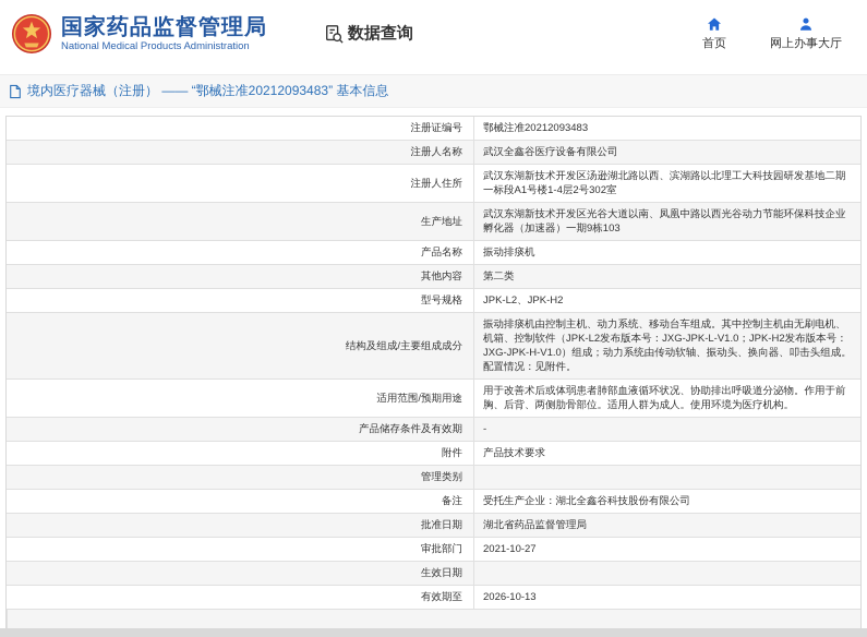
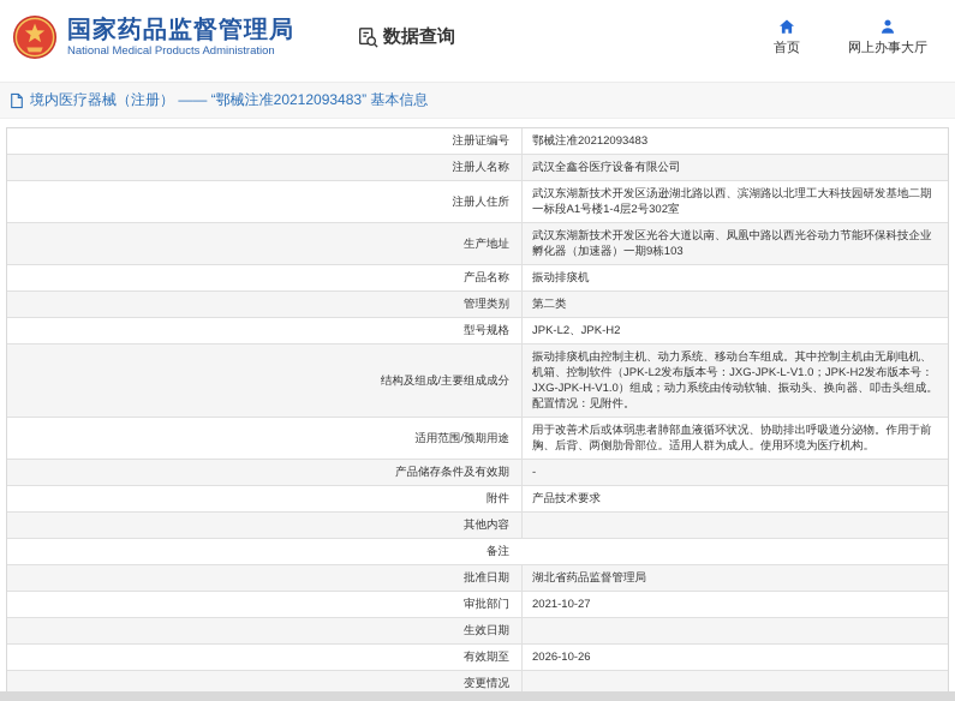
  国家药品监督管理局
  National Medical Products Administration
  数据查询
  首页
  网上办事大厅
  境内医疗器械（注册） —— “鄂械注准20212093483” 基本信息
  注册证编号
  鄂械注准20212093483
  注册人名称
  武汉全鑫谷医疗设备有限公司
  注册人住所
  武汉东湖新技术开发区汤逊湖北路以西、滨湖路以北理工大科技园研发基地二期一标段A1号楼1-4层2号302室
  生产地址
  武汉东湖新技术开发区光谷大道以南、凤凰中路以西光谷动力节能环保科技企业孵化器（加速器）一期9栋103
  产品名称
  振动排痰机
- 其他内容
+ 管理类别
  第二类
  型号规格
  JPK-L2、JPK-H2
  结构及组成/主要组成成分
  振动排痰机由控制主机、动力系统、移动台车组成。其中控制主机由无刷电机、机箱、控制软件（JPK-L2发布版本号：JXG-JPK-L-V1.0；JPK-H2发布版本号：JXG-JPK-H-V1.0）组成；动力系统由传动软轴、振动头、换向器、叩击头组成。配置情况：见附件。
  适用范围/预期用途
  用于改善术后或体弱患者肺部血液循环状况、协助排出呼吸道分泌物。作用于前胸、后背、两侧肋骨部位。适用人群为成人。使用环境为医疗机构。
  产品储存条件及有效期
  -
  附件
  产品技术要求
- 管理类别
+ 其他内容
  备注
- 受托生产企业：湖北全鑫谷科技股份有限公司
  批准日期
  湖北省药品监督管理局
  审批部门
  2021-10-27
  生效日期
  有效期至
- 2026-10-13
+ 2026-10-26
+ 变更情况
